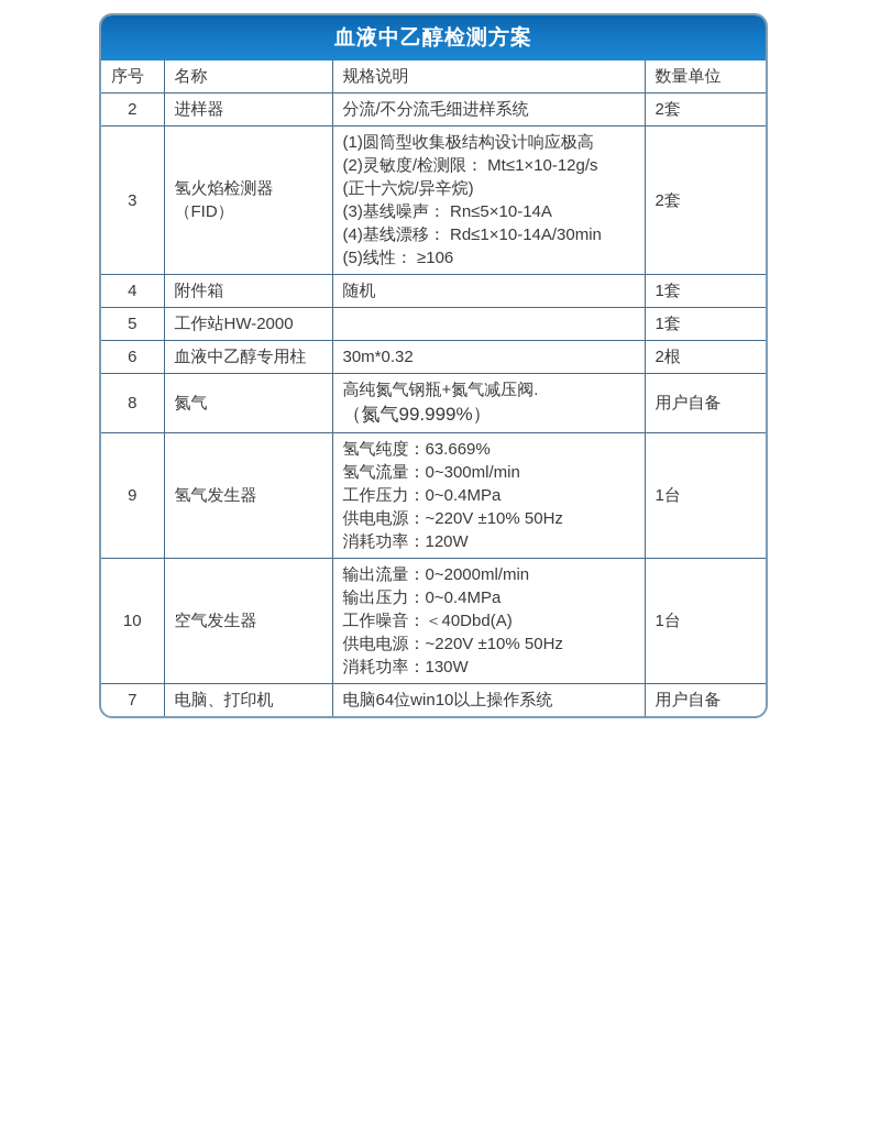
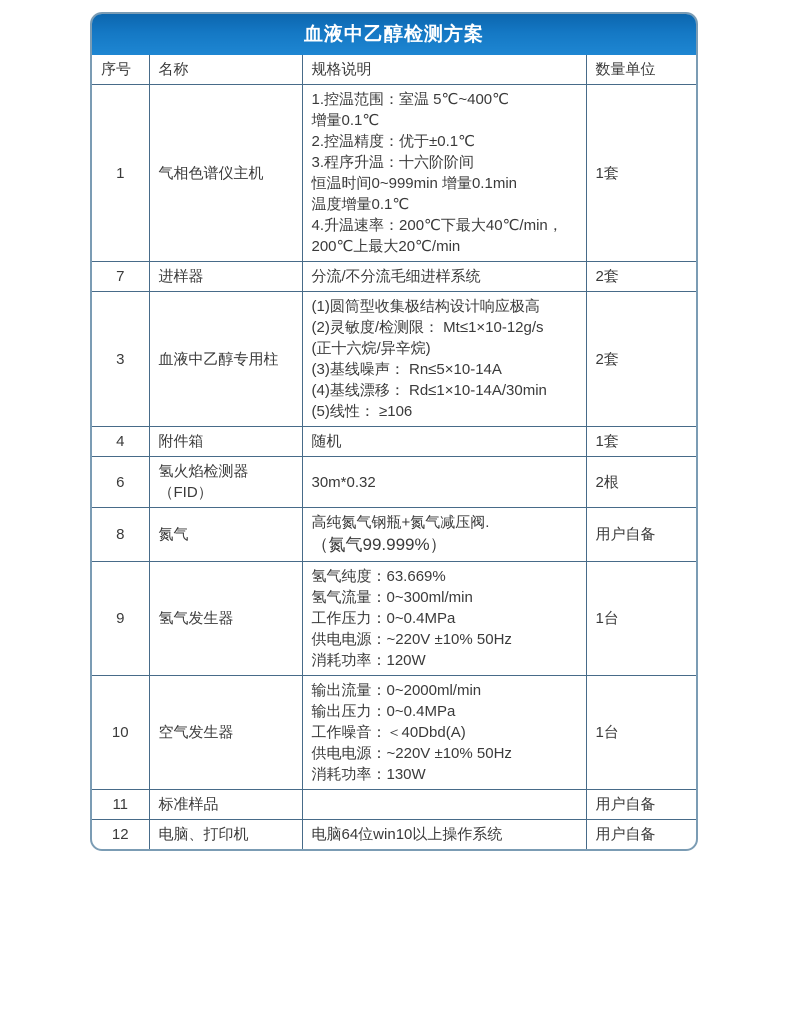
  血液中乙醇检测方案
  序号	名称	规格说明	数量单位
+ 1	气相色谱仪主机	1.控温范围：室温 5℃~400℃增量0.1℃2.控温精度：优于±0.1℃3.程序升温：十六阶阶间恒温时间0~999min 增量0.1min温度增量0.1℃4.升温速率：200℃下最大40℃/min，200℃上最大20℃/min	1套
- 2	进样器	分流/不分流毛细进样系统	2套
+ 7	进样器	分流/不分流毛细进样系统	2套
- 3	氢火焰检测器（FID）	(1)圆筒型收集极结构设计响应极高(2)灵敏度/检测限： Mt≤1×10-12g/s(正十六烷/异辛烷)(3)基线噪声： Rn≤5×10-14A(4)基线漂移： Rd≤1×10-14A/30min(5)线性： ≥106	2套
+ 3	血液中乙醇专用柱	(1)圆筒型收集极结构设计响应极高(2)灵敏度/检测限： Mt≤1×10-12g/s(正十六烷/异辛烷)(3)基线噪声： Rn≤5×10-14A(4)基线漂移： Rd≤1×10-14A/30min(5)线性： ≥106	2套
  4	附件箱	随机	1套
- 5	工作站HW-2000		1套
- 6	血液中乙醇专用柱	30m*0.32	2根
+ 6	氢火焰检测器（FID）	30m*0.32	2根
  8	氮气	高纯氮气钢瓶+氮气减压阀.（氮气99.999%）	用户自备
  9	氢气发生器	氢气纯度：63.669%氢气流量：0~300ml/min工作压力：0~0.4MPa供电电源：~220V ±10% 50Hz消耗功率：120W	1台
  10	空气发生器	输出流量：0~2000ml/min输出压力：0~0.4MPa工作噪音：＜40Dbd(A)供电电源：~220V ±10% 50Hz消耗功率：130W	1台
+ 11	标准样品		用户自备
- 7	电脑、打印机	电脑64位win10以上操作系统	用户自备
+ 12	电脑、打印机	电脑64位win10以上操作系统	用户自备
